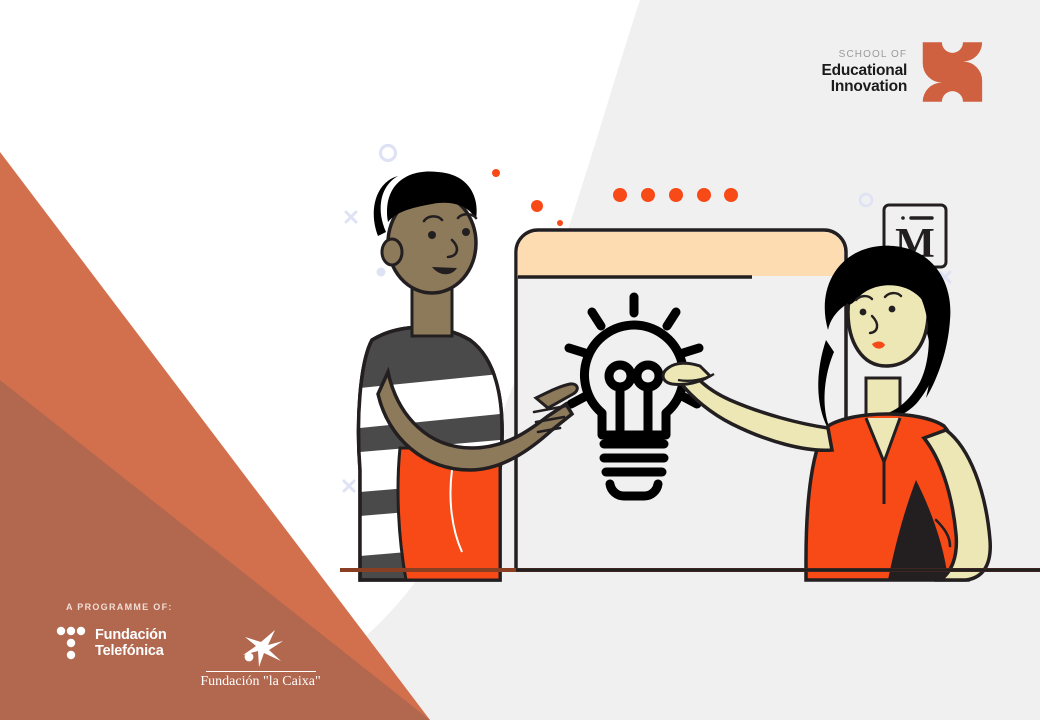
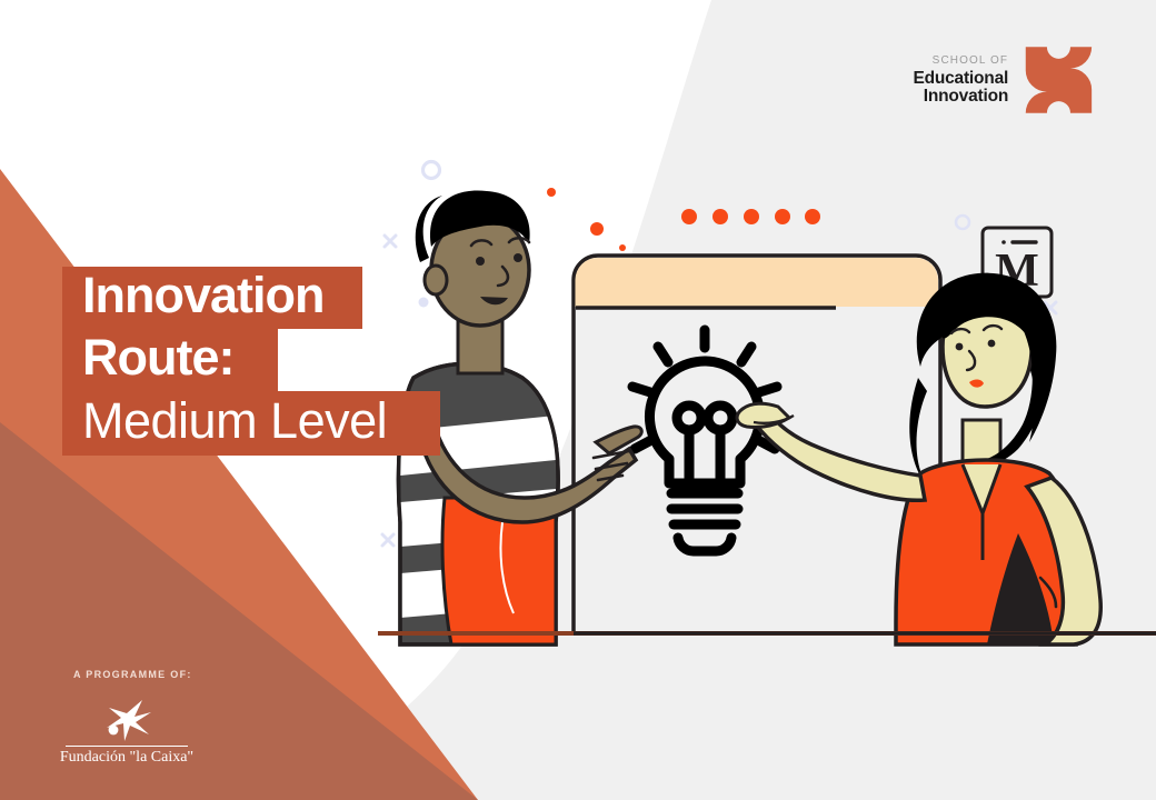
  M
  SCHOOL OF
  Educational Innovation
+ Innovation
+ Route:
+ Medium Level
  A PROGRAMME OF:
- Fundación
- Telefónica
  Fundación "la Caixa"
